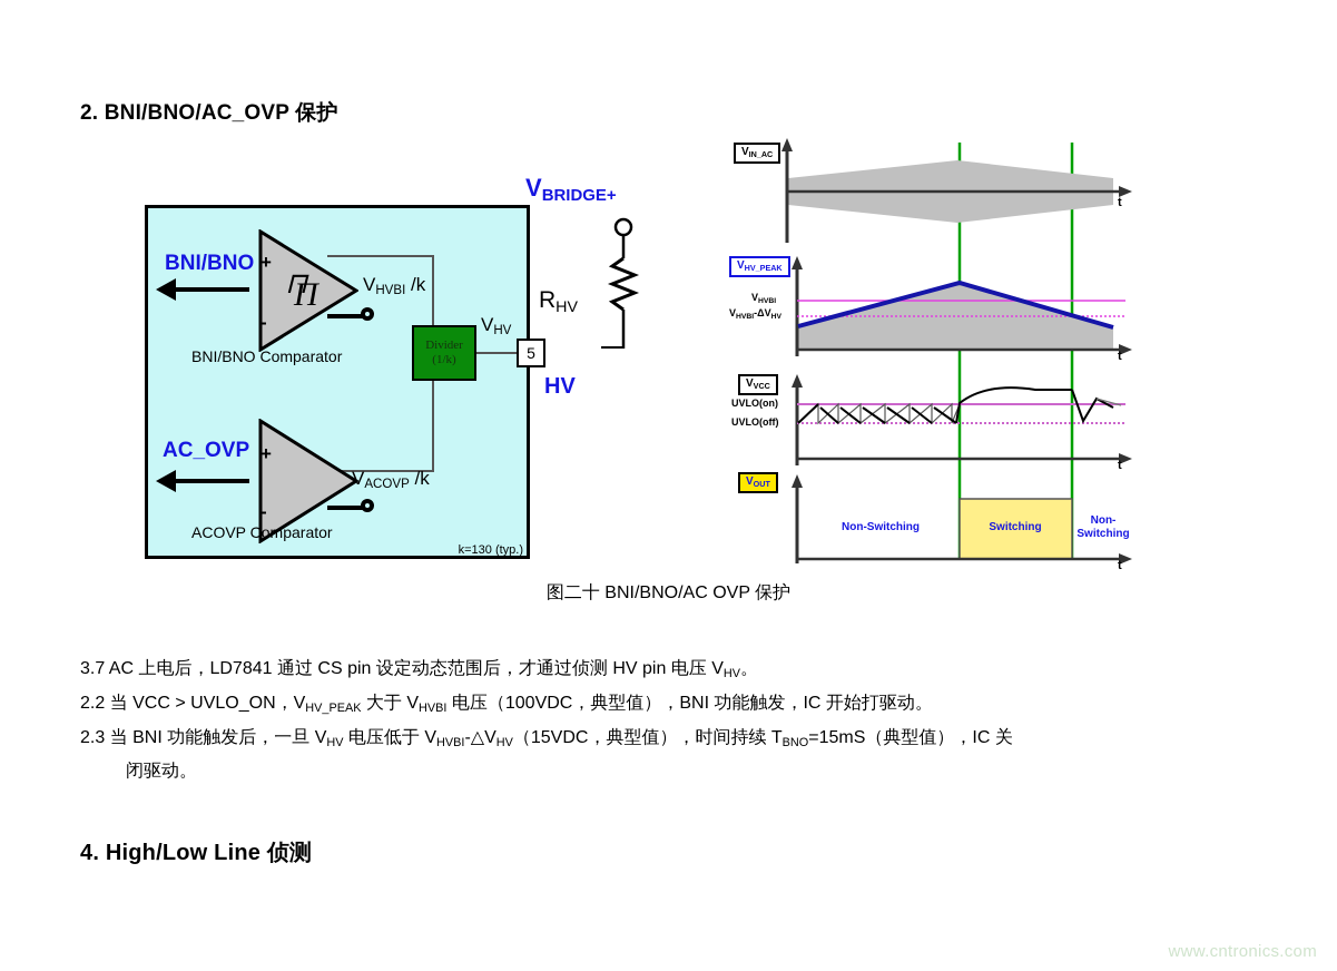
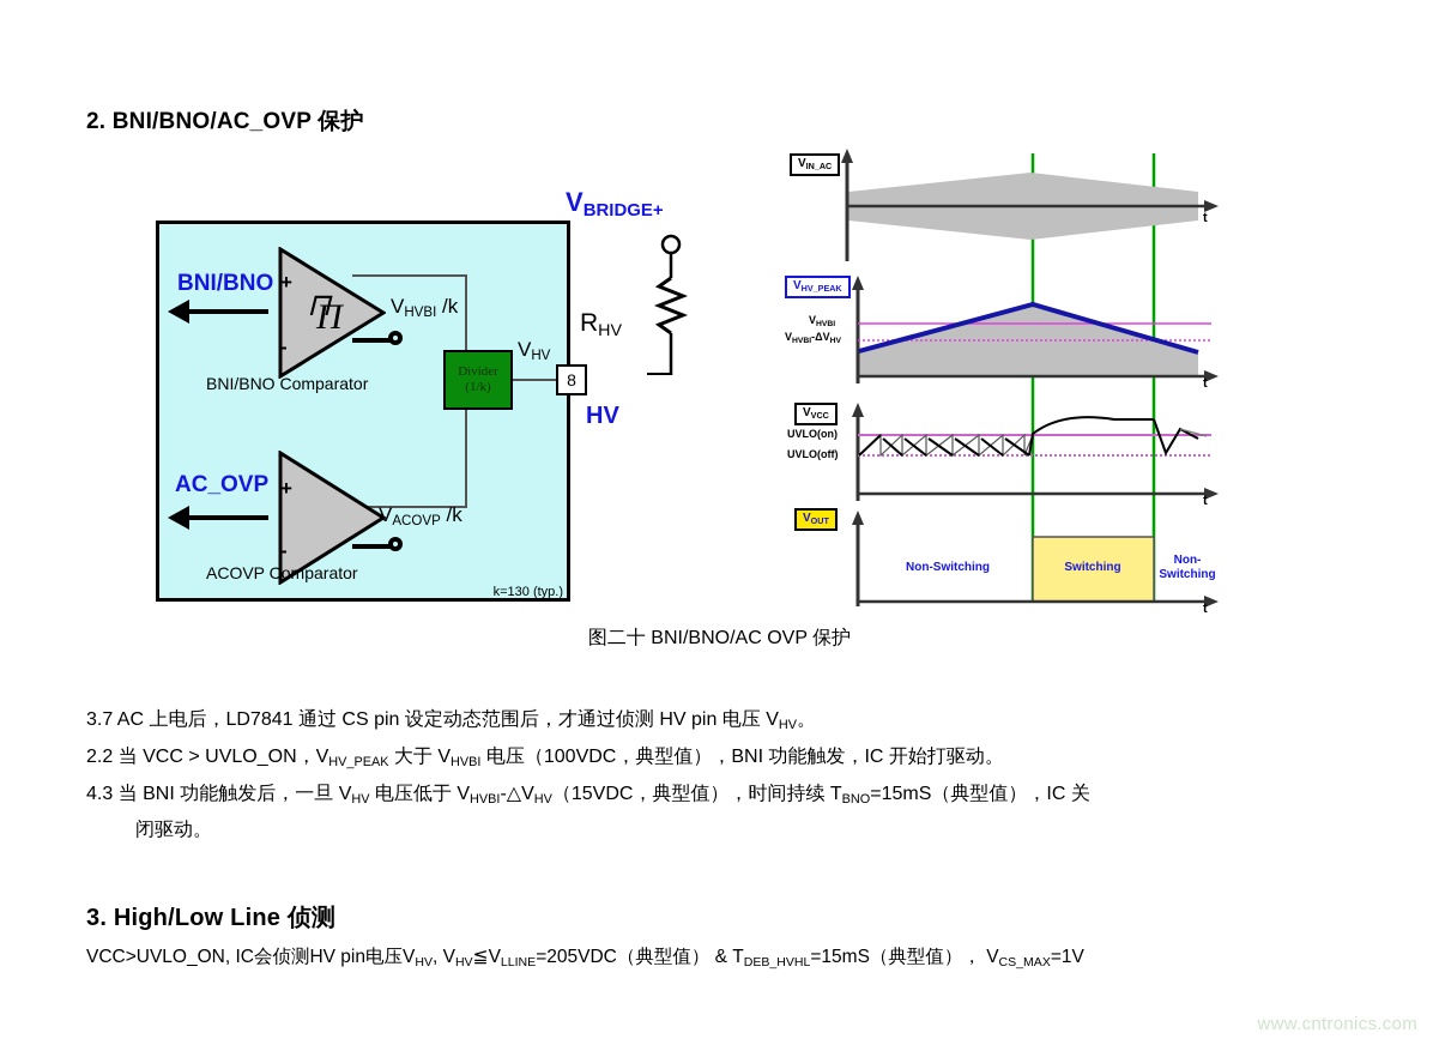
  2. BNI/BNO/AC_OVP 保护
  BNI/BNO
  Π
  ⊓
  +
  -
  VHVBI /k
  BNI/BNO Comparator
  Divider
  (1/k)
  VHV
- 5
+ 8
  AC_OVP
  +
  -
  VACOVP /k
  ACOVP Comparator
  k=130 (typ.)
  VBRIDGE+
  RHV
  HV
  VIN_AC
  t
  VHV_PEAK
  t
  VVCC
  UVLO(on)
  UVLO(off)
  t
  VOUT
  Non-Switching
  Switching
  Non-
  Switching
  t
  图二十 BNI/BNO/AC OVP 保护
  3.7 AC 上电后，LD7841 通过 CS pin 设定动态范围后，才通过侦测 HV pin 电压 VHV。
  2.2 当 VCC > UVLO_ON，VHV_PEAK 大于 VHVBI 电压（100VDC，典型值），BNI 功能触发，IC 开始打驱动。
- 2.3 当 BNI 功能触发后，一旦 VHV 电压低于 VHVBI-△VHV（15VDC，典型值），时间持续 TBNO=15mS（典型值），IC 关
+ 4.3 当 BNI 功能触发后，一旦 VHV 电压低于 VHVBI-△VHV（15VDC，典型值），时间持续 TBNO=15mS（典型值），IC 关
  闭驱动。
- 4. High/Low Line 侦测
+ 3. High/Low Line 侦测
+ VCC>UVLO_ON, IC会侦测HV pin电压VHV, VHV≦VLLINE=205VDC（典型值） & TDEB_HVHL=15mS（典型值）， VCS_MAX=1V
  www.cntronics.com
